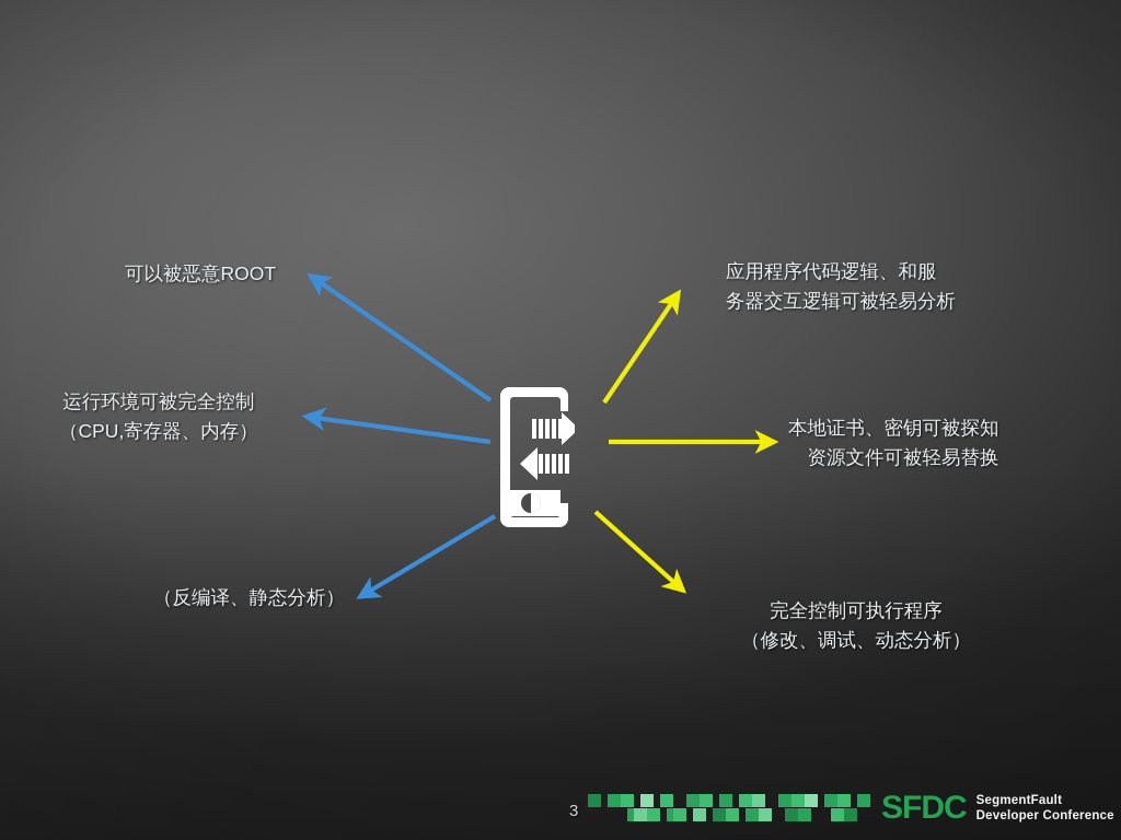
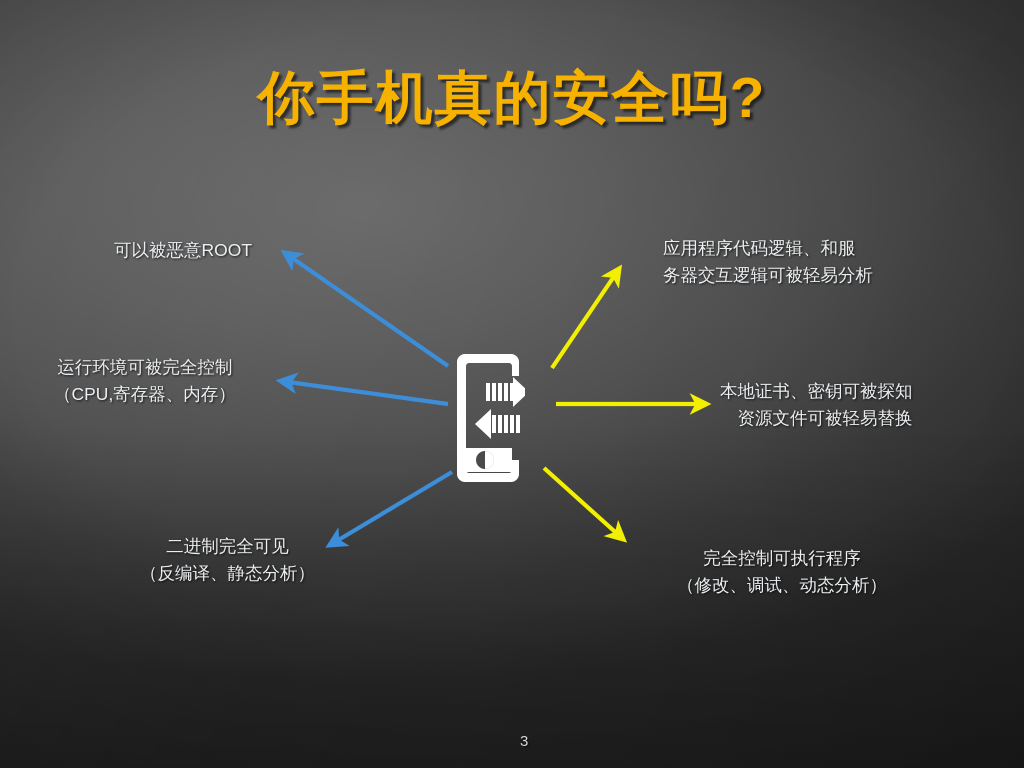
+ 你手机真的安全吗?
  可以被恶意ROOT
  运行环境可被完全控制
  （CPU,寄存器、内存）
+ 二进制完全可见
  （反编译、静态分析）
  应用程序代码逻辑、和服
  务器交互逻辑可被轻易分析
  本地证书、密钥可被探知
  资源文件可被轻易替换
  完全控制可执行程序
  （修改、调试、动态分析）
  3
- SFDC
- SegmentFault
- Developer Conference
